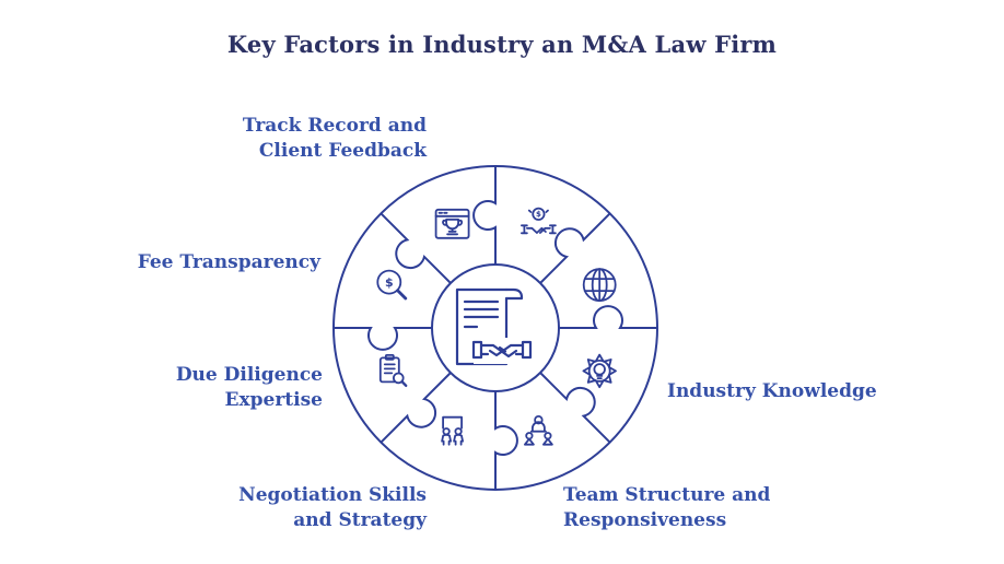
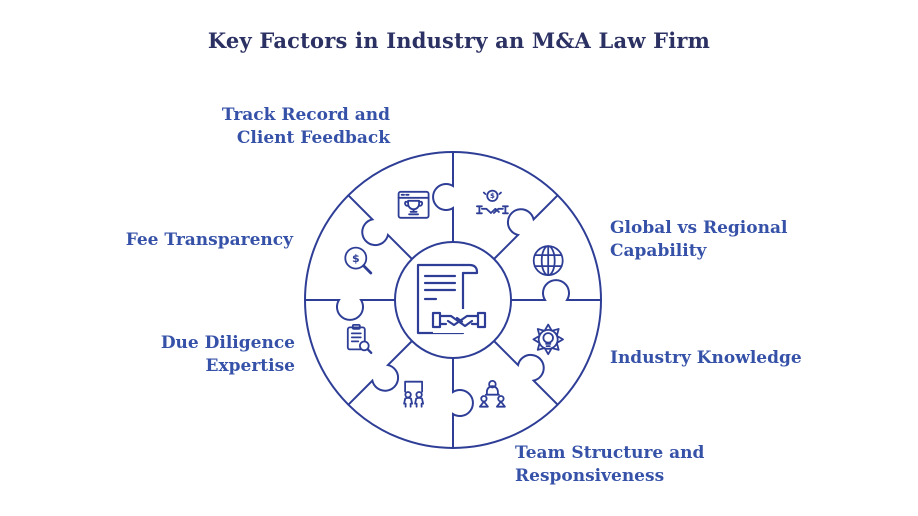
  Key Factors in Industry an M&A Law Firm
  Track Record and
  Client Feedback
+ Global vs Regional
+ Capability
  Industry Knowledge
  Team Structure and
  Responsiveness
- Negotiation Skills
- and Strategy
  Due Diligence
  Expertise
  Fee Transparency
  $
  $
